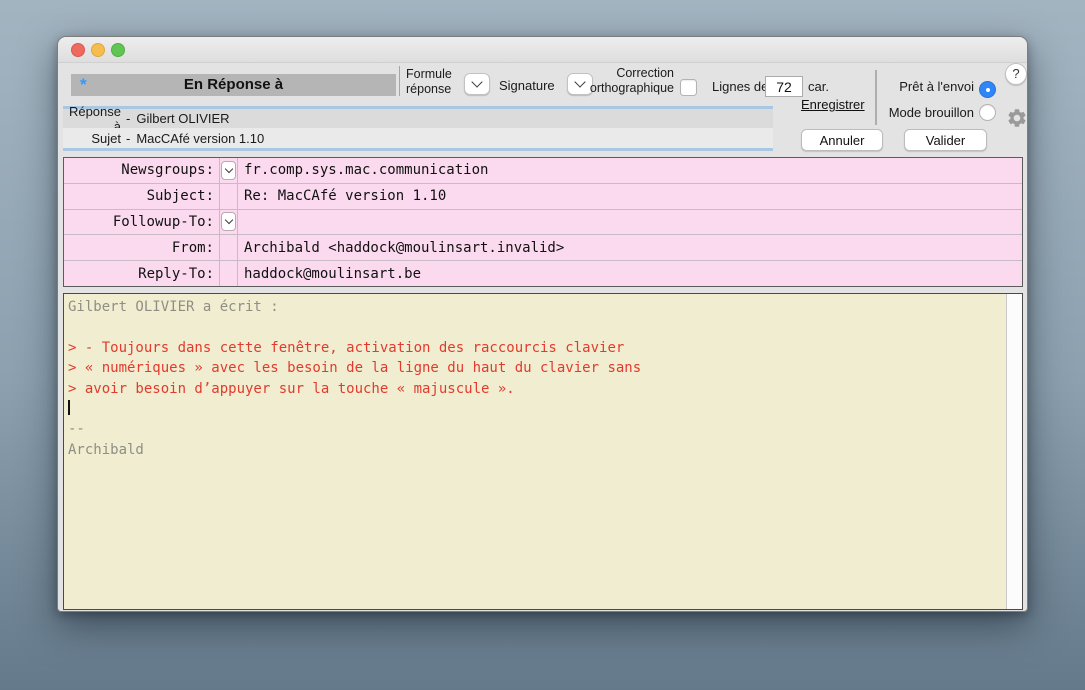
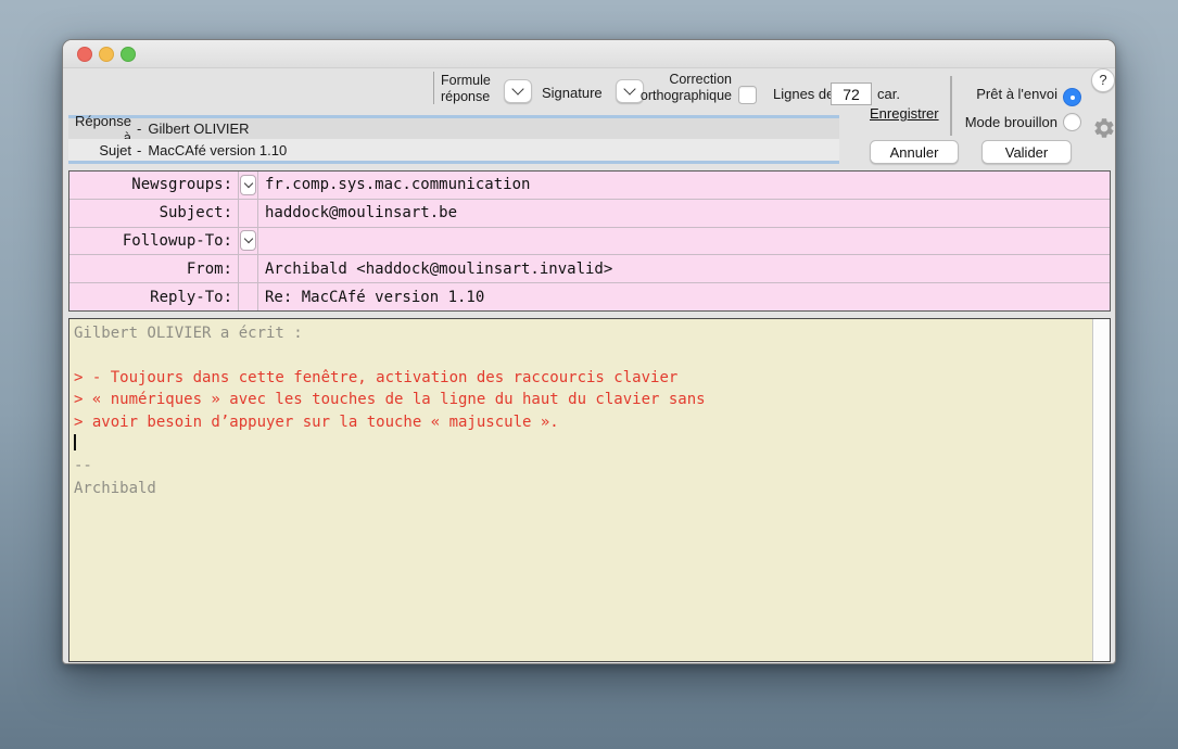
- *
- En Réponse à
  Formule
  réponse
  Signature
  Correction
  orthographique
  Lignes d
  72
  car.
  Prêt à l'envoi
  ?
  Enregistrer
  Mode brouillon
  Annuler
  Valider
  Réponse à
  -
  Gilbert OLIVIER
  Sujet
  -
  MacCAfé version 1.10
  Newsgroups:
  fr.comp.sys.mac.communication
  Subject:
- Re: MacCAfé version 1.10
+ haddock@moulinsart.be
  Followup-To:
  From:
  Archibald <haddock@moulinsart.invalid>
  Reply-To:
- haddock@moulinsart.be
+ Re: MacCAfé version 1.10
  Gilbert OLIVIER a écrit :
  > - Toujours dans cette fenêtre, activation des raccourcis clavier
- > « numériques » avec les besoin de la ligne du haut du clavier sans
+ > « numériques » avec les touches de la ligne du haut du clavier sans
  > avoir besoin d’appuyer sur la touche « majuscule ».
  --
  Archibald
